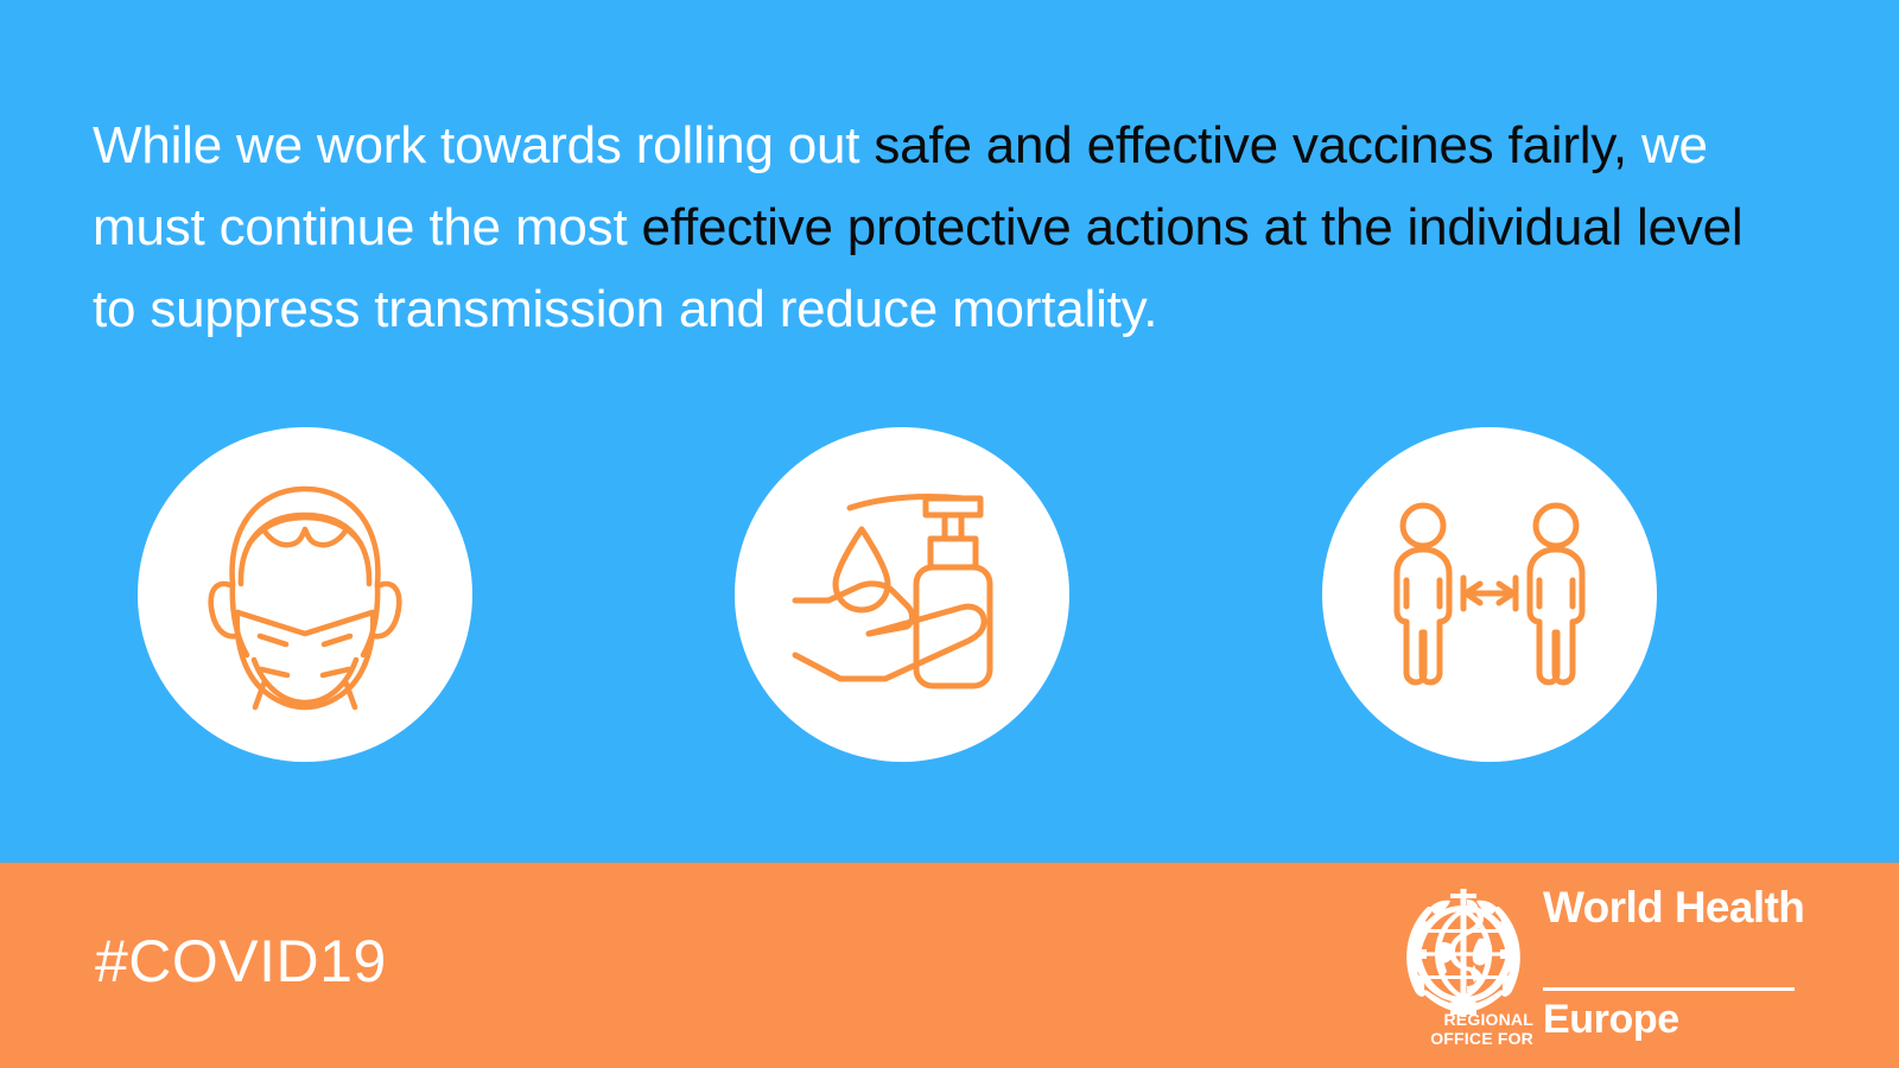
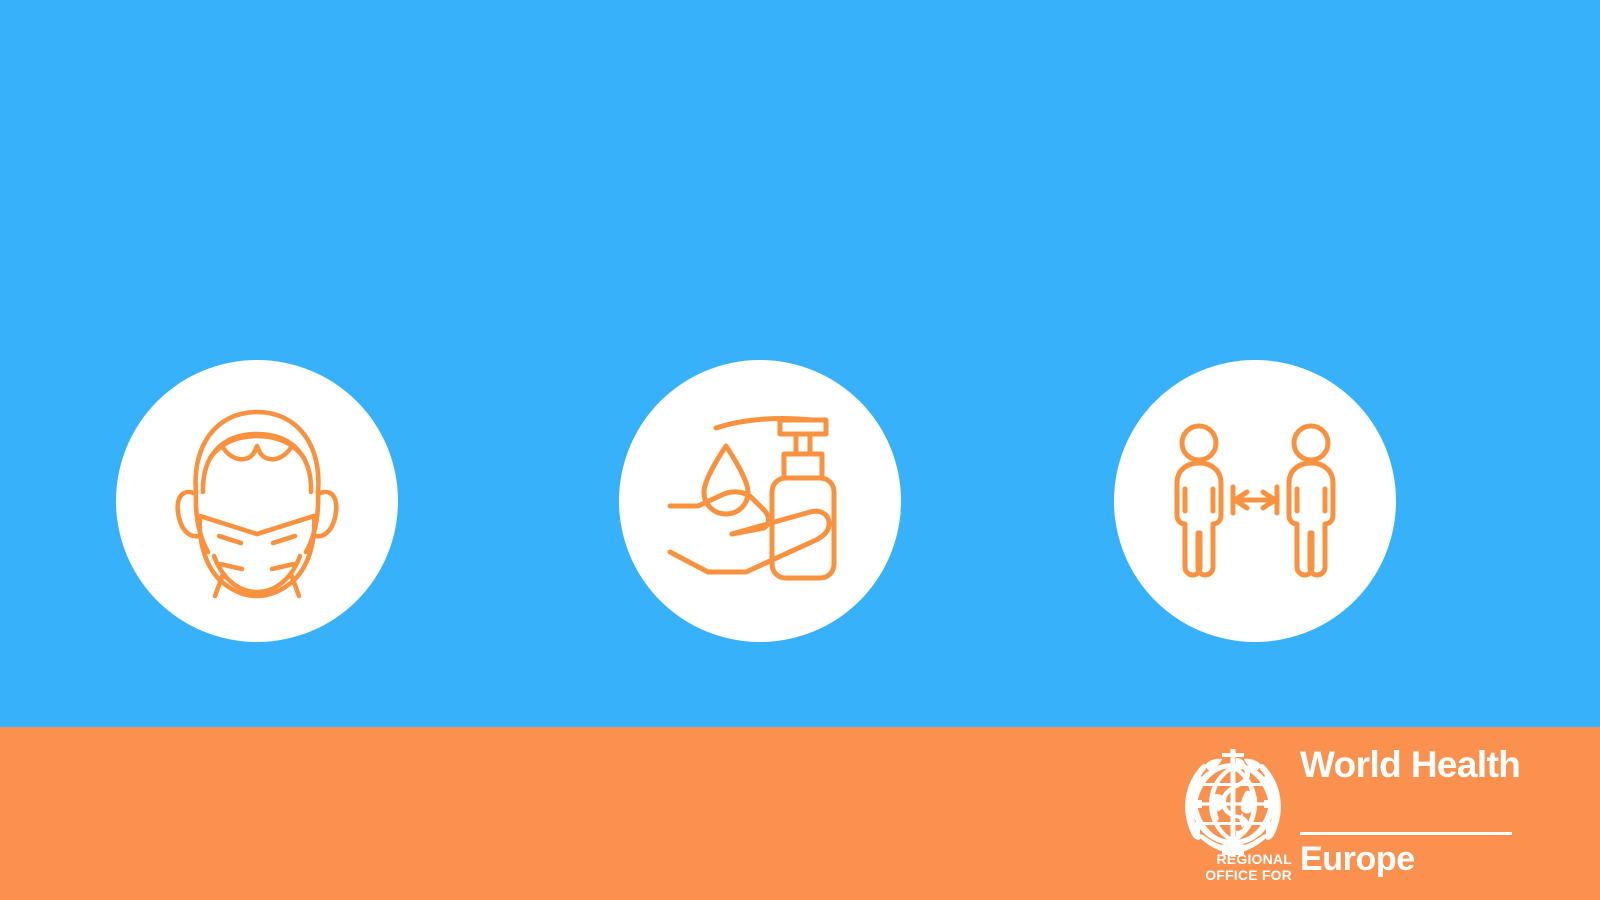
- While we work towards rolling out safe and effective vaccines fairly, we must continue the most effective protective actions at the individual level to suppress transmission and reduce mortality.
- #COVID19
  World Health
  REGIONAL OFFICE FOR
  Europe
